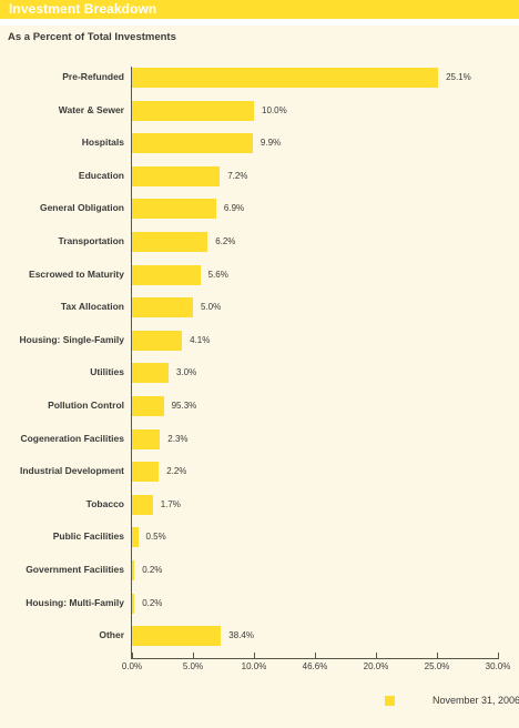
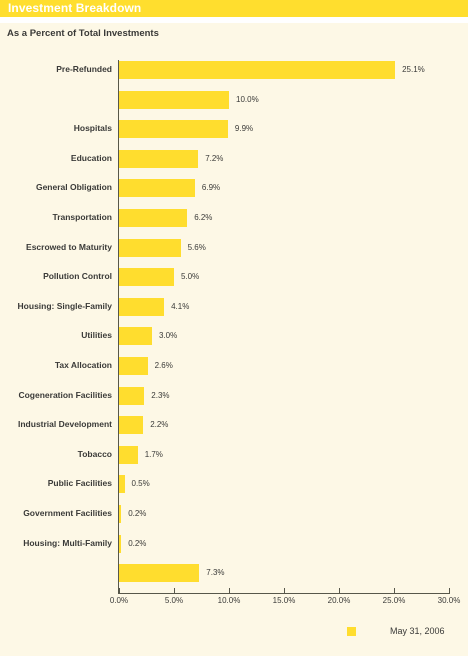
  Investment Breakdown
  As a Percent of Total Investments
  Pre-Refunded
  25.1%
- Water & Sewer
  10.0%
  Hospitals
  9.9%
  Education
  7.2%
  General Obligation
  6.9%
  Transportation
  6.2%
  Escrowed to Maturity
  5.6%
- Tax Allocation
+ Pollution Control
  5.0%
  Housing: Single-Family
  4.1%
  Utilities
  3.0%
- Pollution Control
+ Tax Allocation
- 95.3%
+ 2.6%
  Cogeneration Facilities
  2.3%
  Industrial Development
  2.2%
  Tobacco
  1.7%
  Public Facilities
  0.5%
  Government Facilities
  0.2%
  Housing: Multi-Family
  0.2%
- Other
- 38.4%
+ 7.3%
  0.0%
  5.0%
  10.0%
- 46.6%
+ 15.0%
  20.0%
  25.0%
  30.0%
- November 31, 2006
+ May 31, 2006
